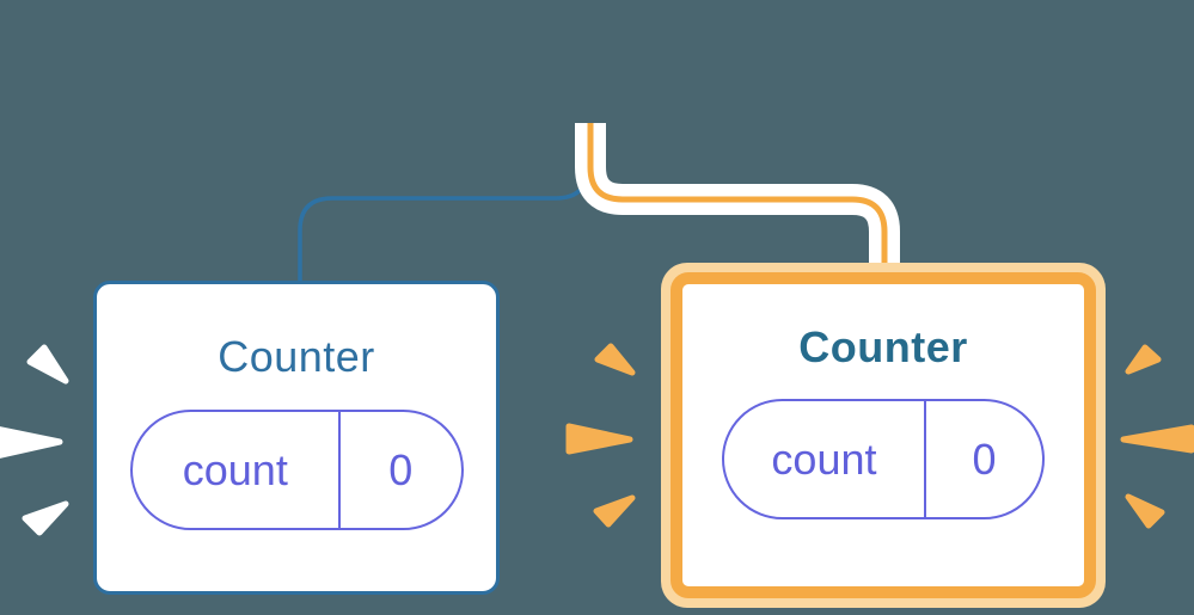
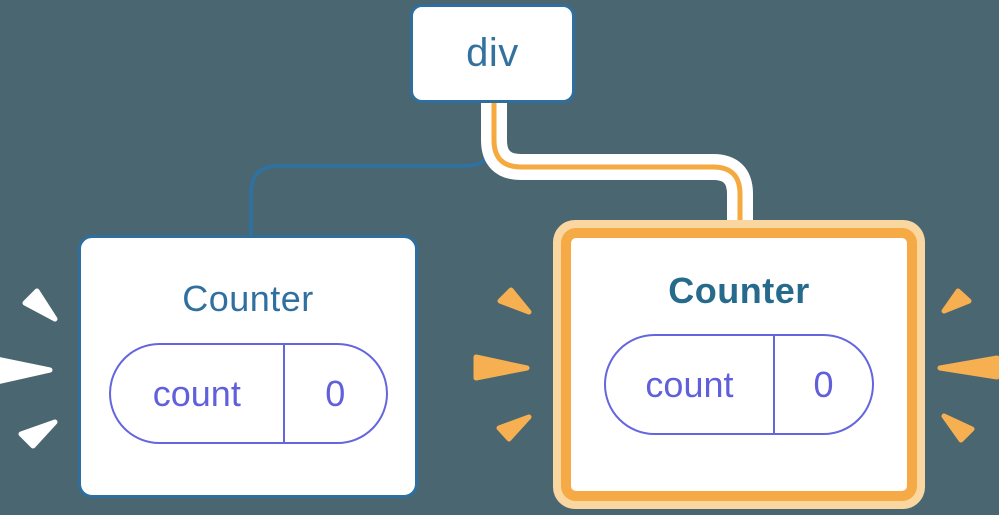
+ div
  Counter
  count
  0
  Counter
  count
  0
